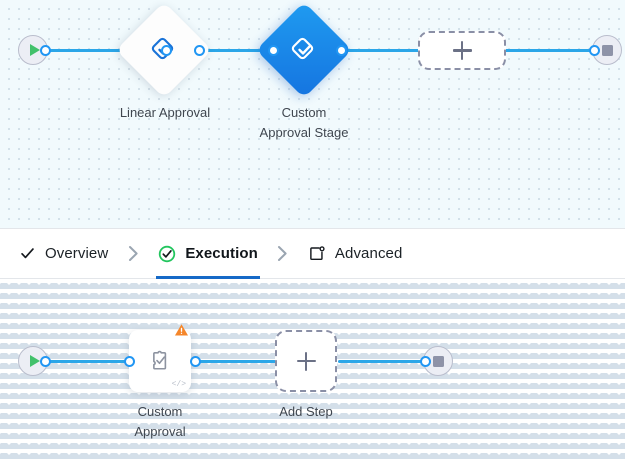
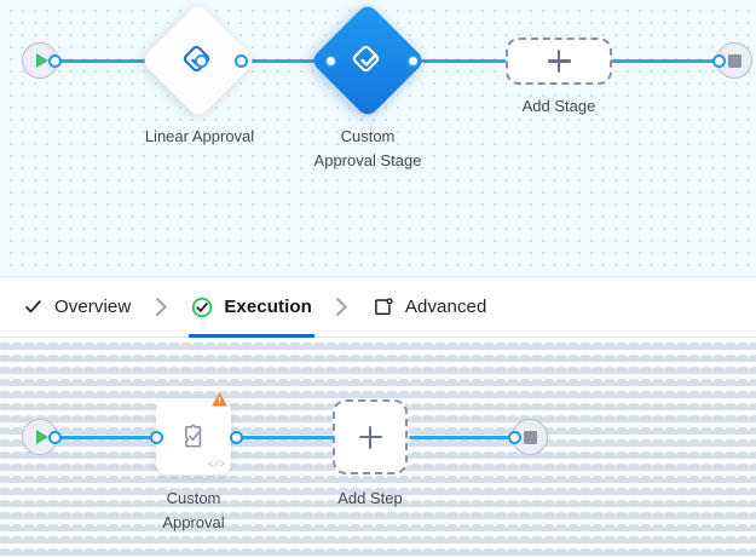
  Linear Approval
  Custom
  Approval Stage
+ Add Stage
  Overview
  Execution
  Advanced
  </>
  Custom
  Approval
  Add Step
